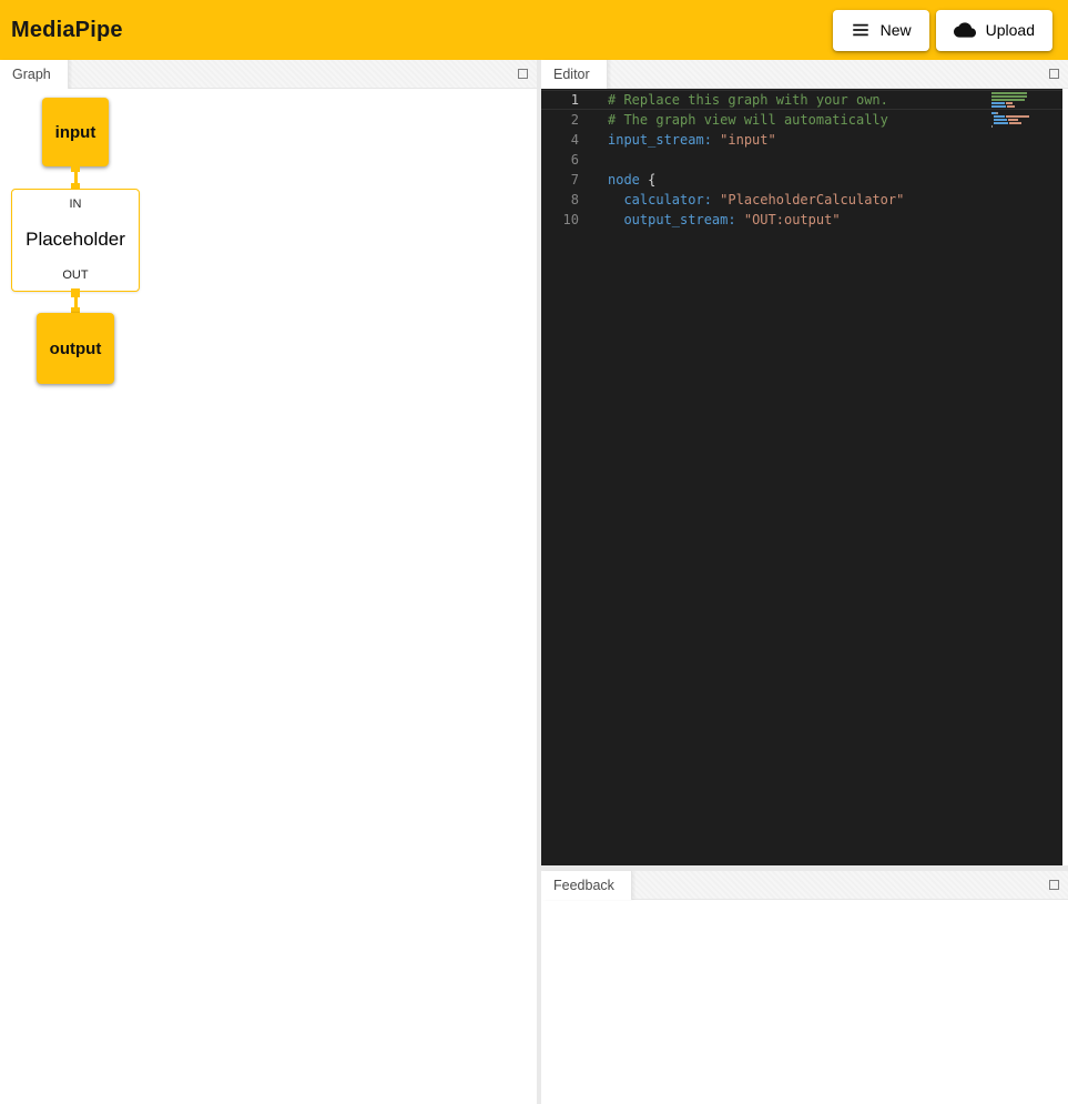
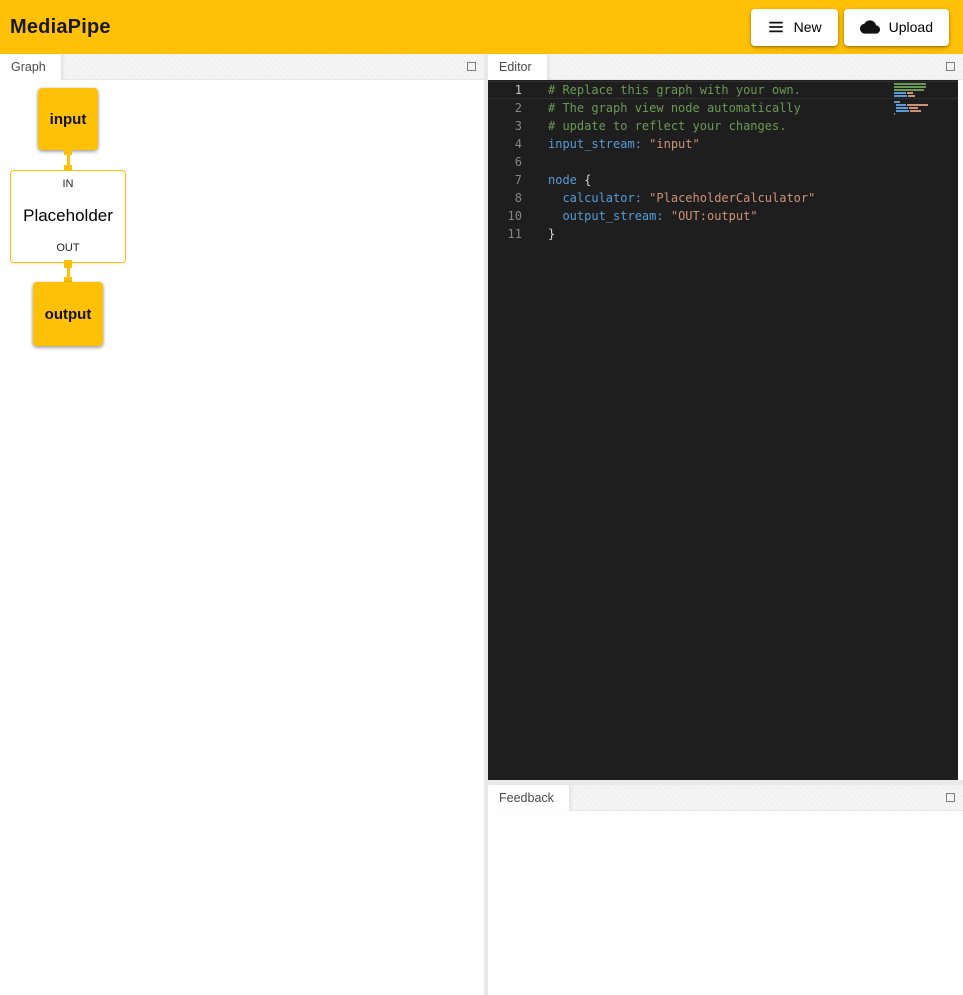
  MediaPipe
  New
  Upload
  Graph
  input
  IN
  Placeholder
  OUT
  output
  Editor
  1
  # Replace this graph with your own.
  2
- # The graph view will automatically
+ # The graph view node automatically
+ 3
+ # update to reflect your changes.
  4
  input_stream: "input"
  6
  7
  node {
  8
  calculator: "PlaceholderCalculator"
  10
  output_stream: "OUT:output"
+ 11
+ }
  Feedback
